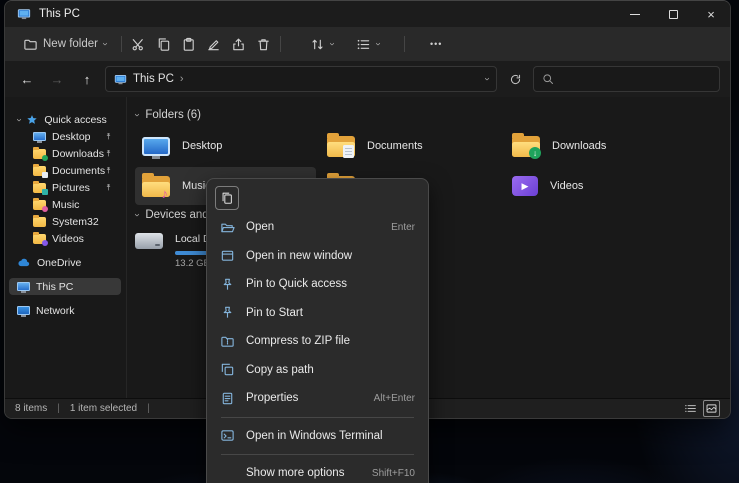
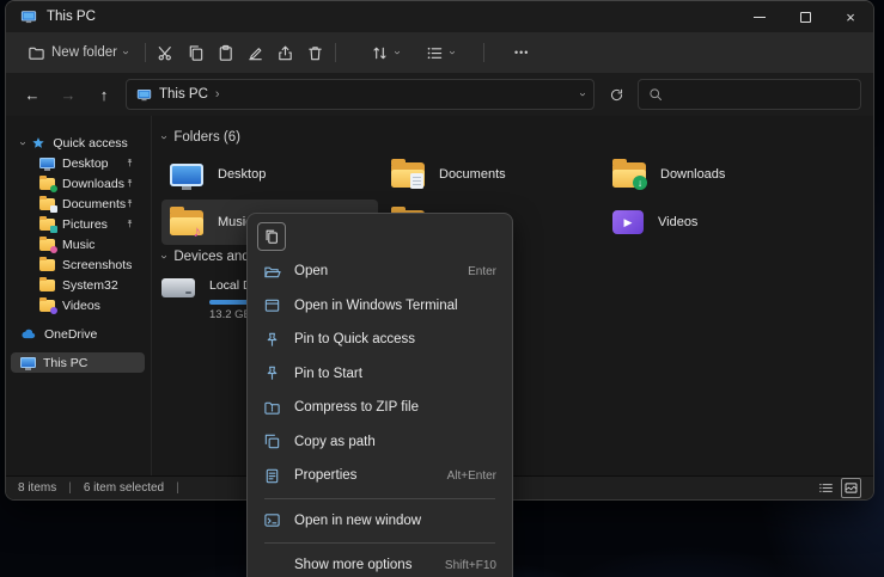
  This PC
  ×
  New folder
  •••
  ←
  →
  ↑
  This PC
  ›
  Quick access
  Desktop
  Downloads
  Documents
  Pictures
  Music
+ Screenshots
  System32
  Videos
  OneDrive
  This PC
- Network
  Folders (6)
  Desktop
  Documents
  ↓
  Downloads
  ♪
  Musi
  ▶
  Videos
  8 items
  |
- 1 item selected
+ 6 item selected
  |
  Open
  Enter
- Open in new window
+ Open in Windows Terminal
  Pin to Quick access
  Pin to Start
  Compress to ZIP file
  Copy as path
  Properties
  Alt+Enter
- Open in Windows Terminal
+ Open in new window
  Show more options
  Shift+F10
